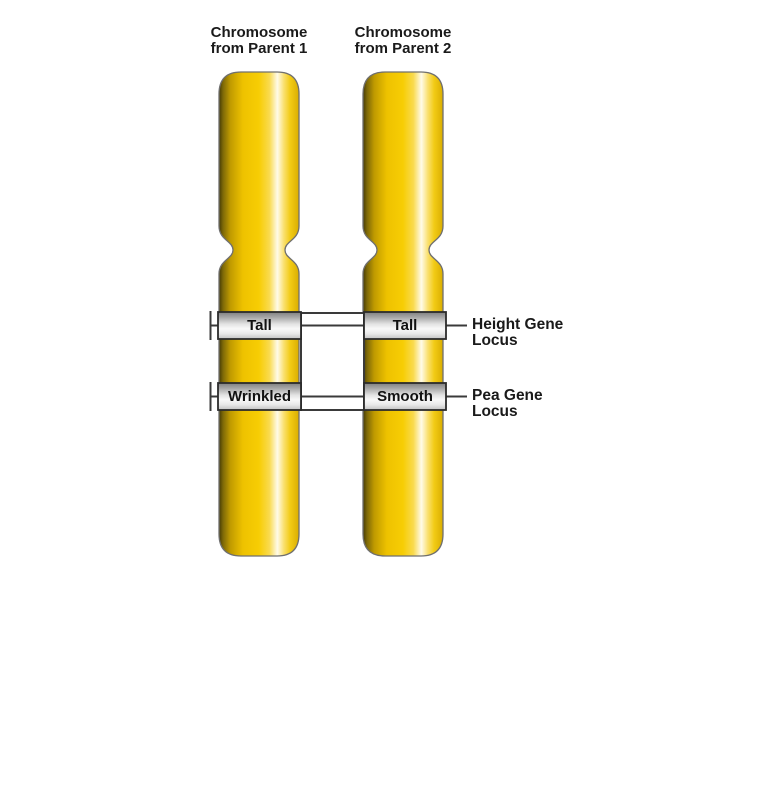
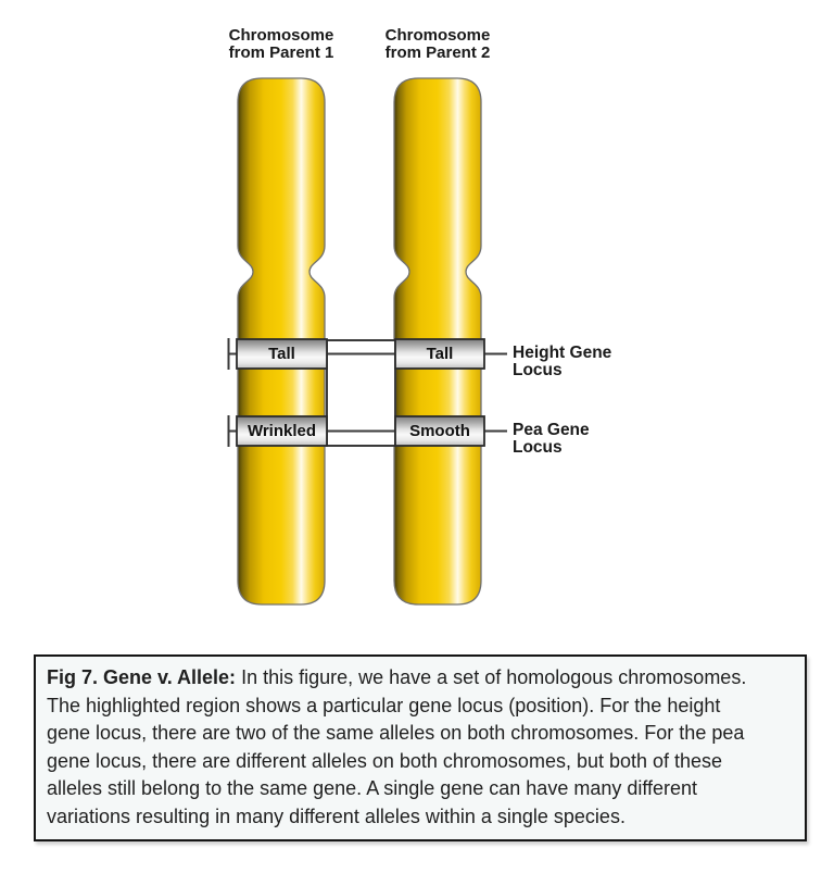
  Chromosome
  from Parent 1
  Chromosome
  from Parent 2
  Tall
  Tall
  Wrinkled
  Smooth
  Height Gene
  Locus
  Pea Gene
  Locus
+ Fig 7. Gene v. Allele: In this figure, we have a set of homologous chromosomes.
+ The highlighted region shows a particular gene locus (position). For the height
+ gene locus, there are two of the same alleles on both chromosomes. For the pea
+ gene locus, there are different alleles on both chromosomes, but both of these
+ alleles still belong to the same gene. A single gene can have many different
+ variations resulting in many different alleles within a single species.
